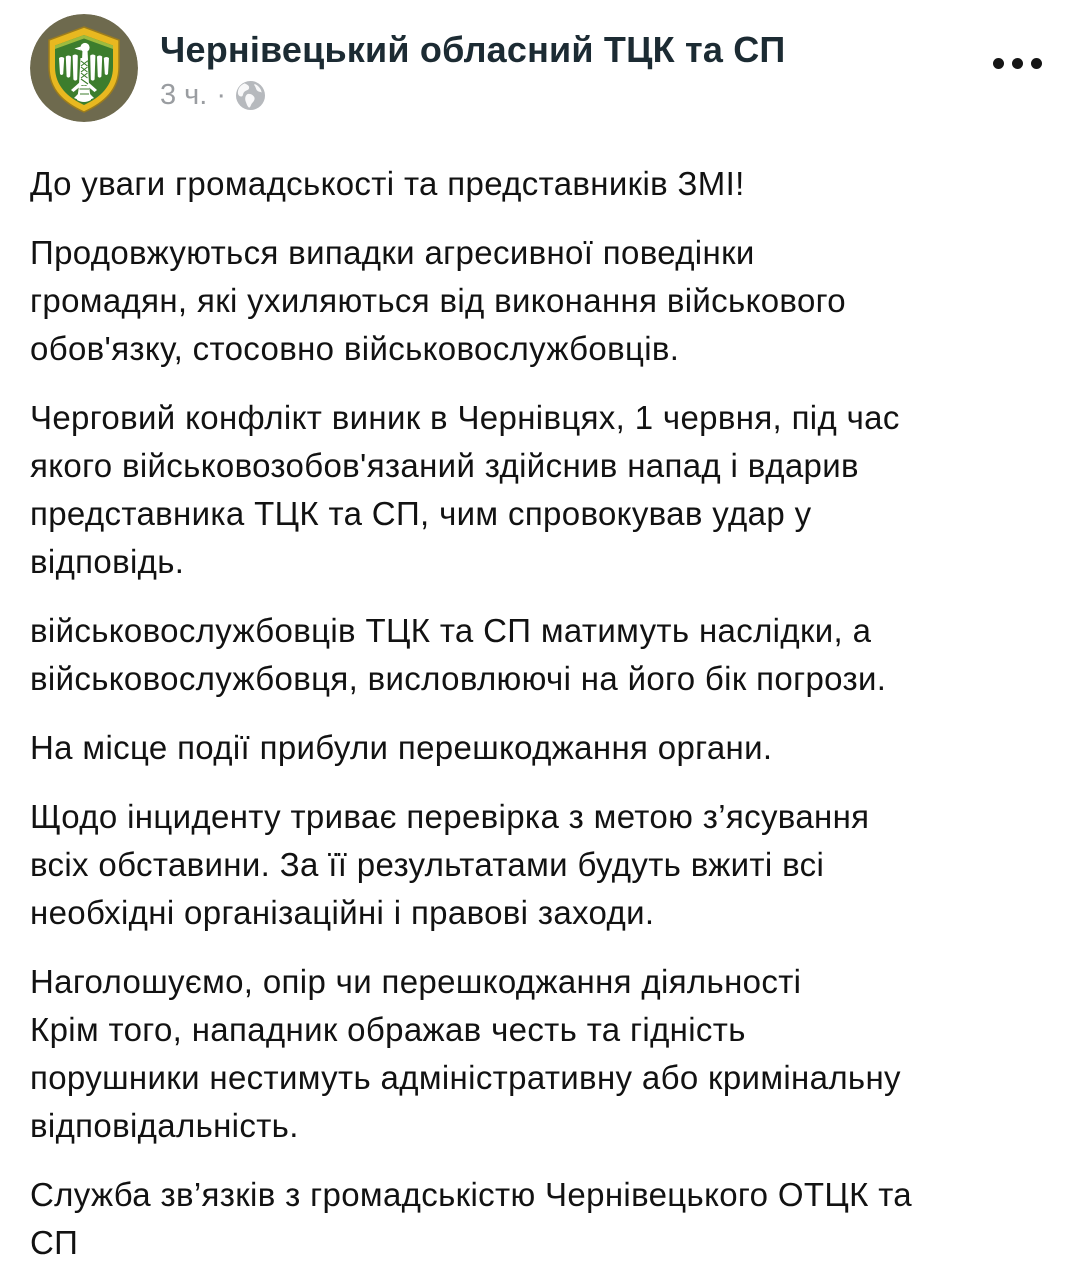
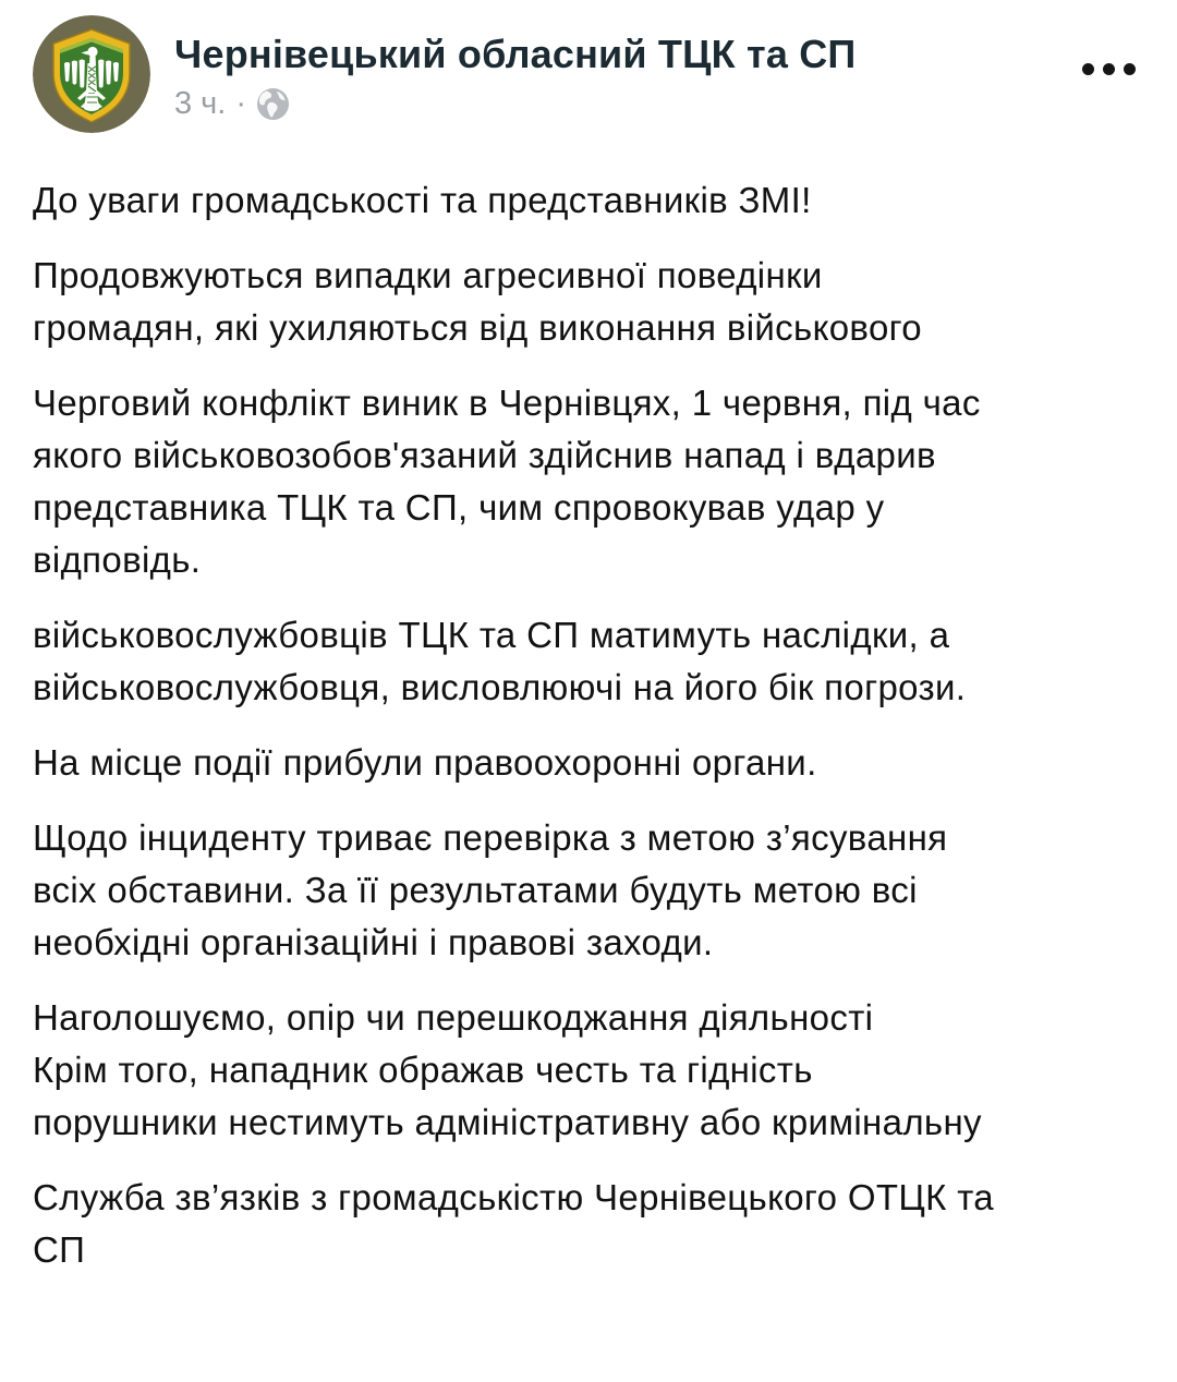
  Чернівецький обласний ТЦК та СП
  3 ч.
  ·
  До уваги громадськості та представників ЗМІ!
  Продовжуються випадки агресивної поведінки
  громадян, які ухиляються від виконання військового
- обов'язку, стосовно військовослужбовців.
  Черговий конфлікт виник в Чернівцях, 1 червня, під час
  якого військовозобов'язаний здійснив напад і вдарив
  представника ТЦК та СП, чим спровокував удар у
  відповідь.
  військовослужбовців ТЦК та СП матимуть наслідки, а
  військовослужбовця, висловлюючі на його бік погрози.
- На місце події прибули перешкоджання органи.
+ На місце події прибули правоохоронні органи.
  Щодо інциденту триває перевірка з метою з’ясування
- всіх обставини. За її результатами будуть вжиті всі
+ всіх обставини. За її результатами будуть метою всі
  необхідні організаційні і правові заходи.
  Наголошуємо, опір чи перешкоджання діяльності
  Крім того, нападник ображав честь та гідність
  порушники нестимуть адміністративну або кримінальну
- відповідальність.
  Служба зв’язків з громадськістю Чернівецького ОТЦК та
  СП
